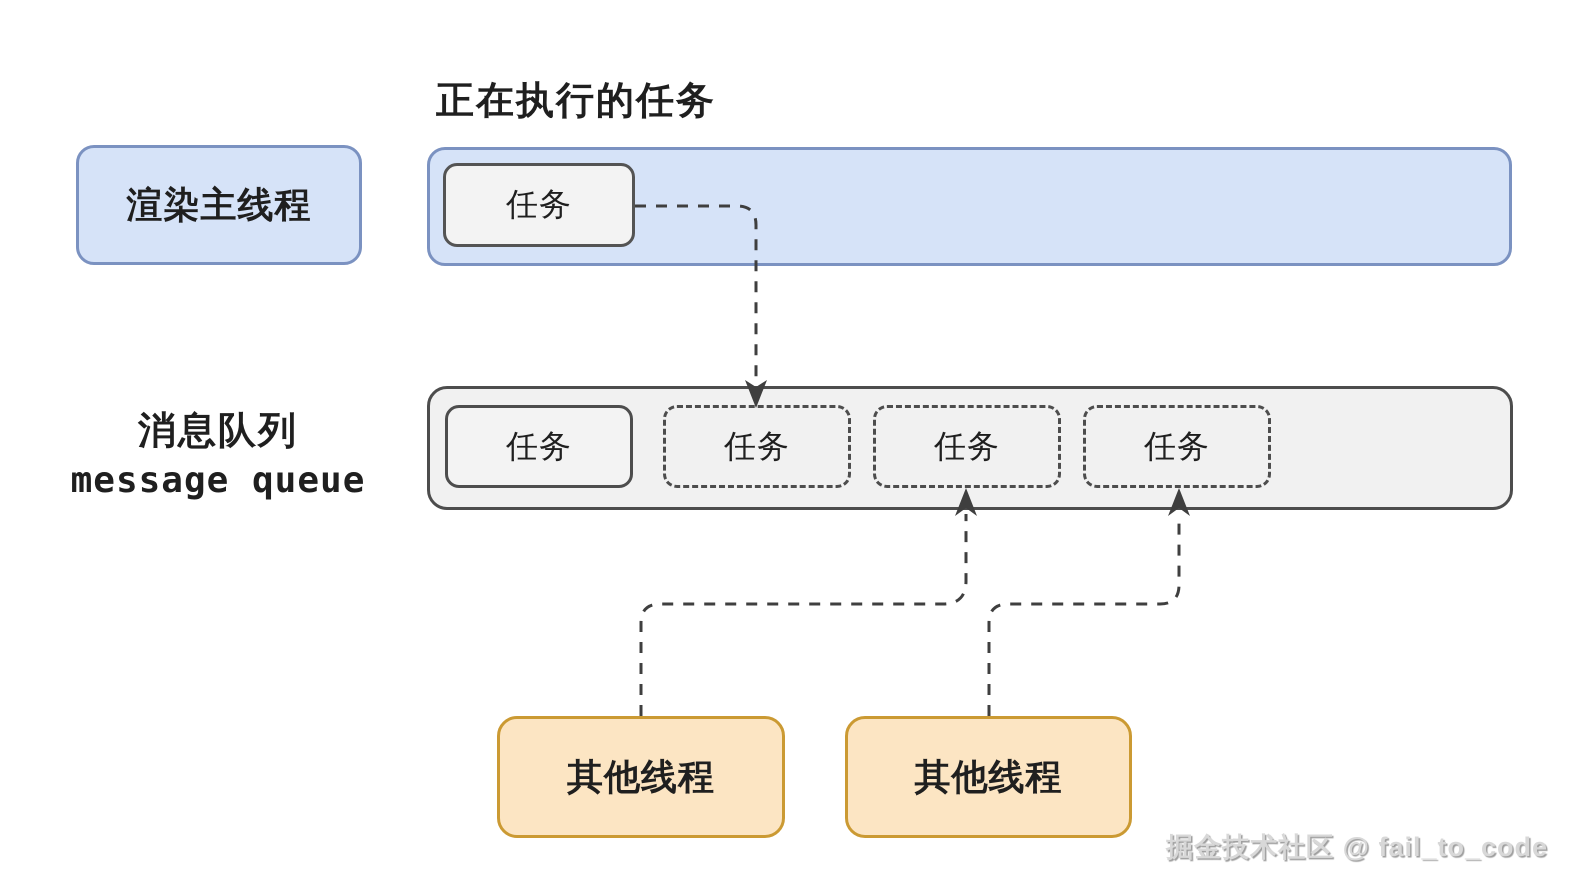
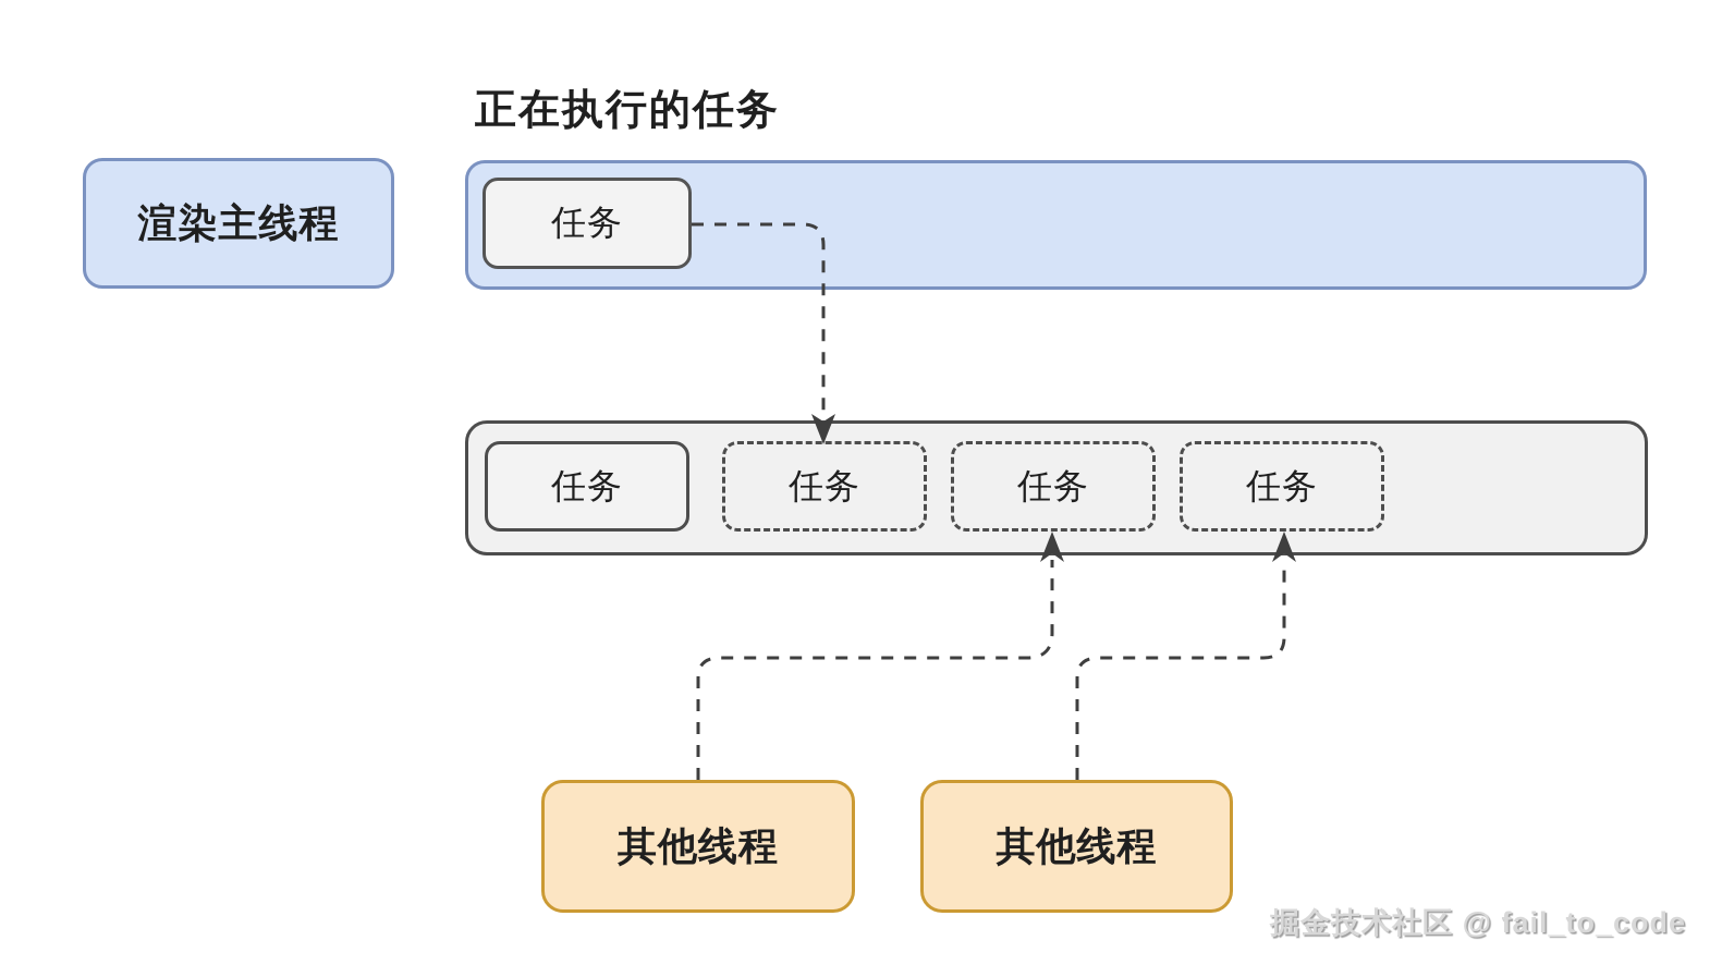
  正在执行的任务
  渲染主线程
  任务
- 消息队列
- message queue
  任务
  任务
  任务
  任务
  其他线程
  其他线程
  掘金技术社区 @ fail_to_code
